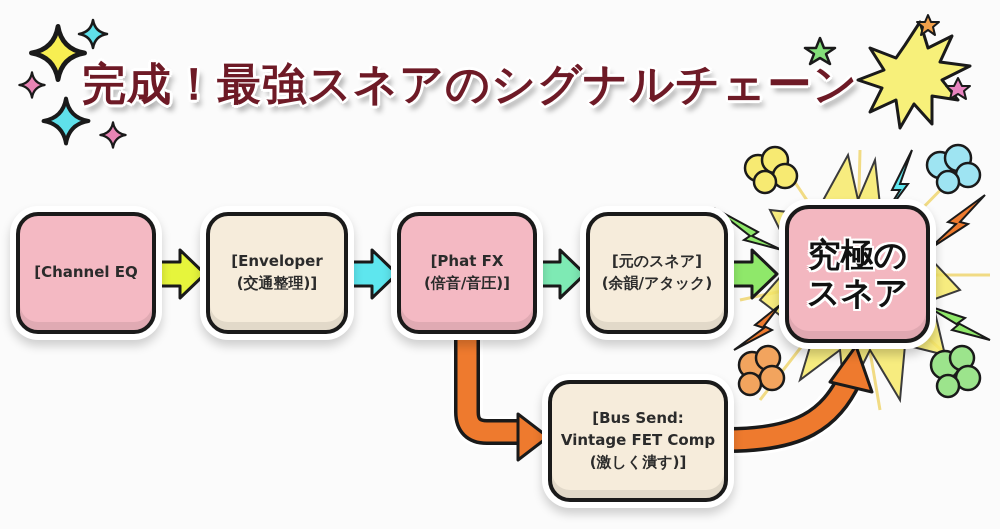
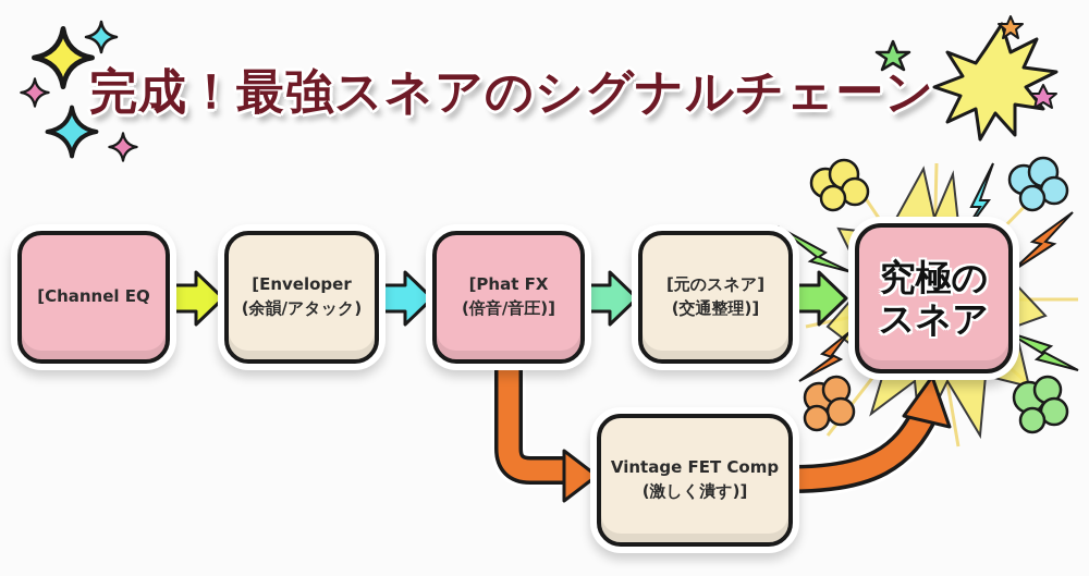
  完成！最強スネアのシグナルチェーン
  [Channel EQ
  [Enveloper
- (交通整理)]
+ (余韻/アタック)
  [Phat FX
  (倍音/音圧)]
  [元のスネア]
- (余韻/アタック)
+ (交通整理)]
- [Bus Send:
  Vintage FET Comp
  (激しく潰す)]
  究極の
  スネア
